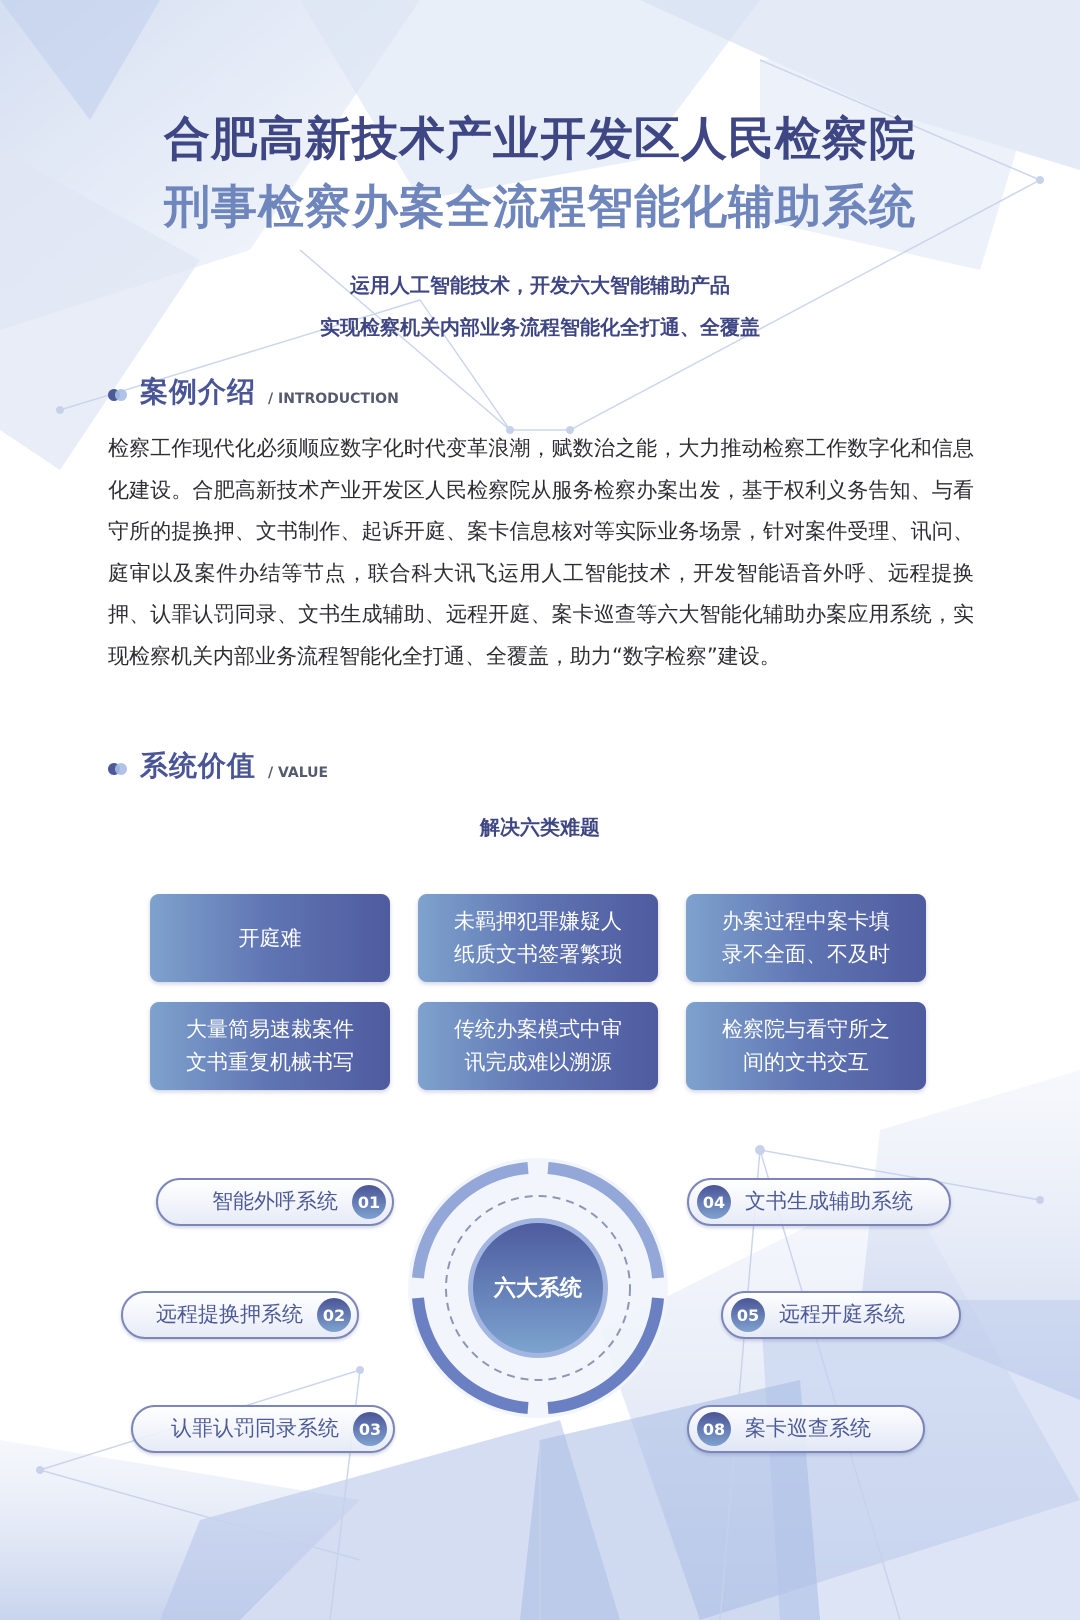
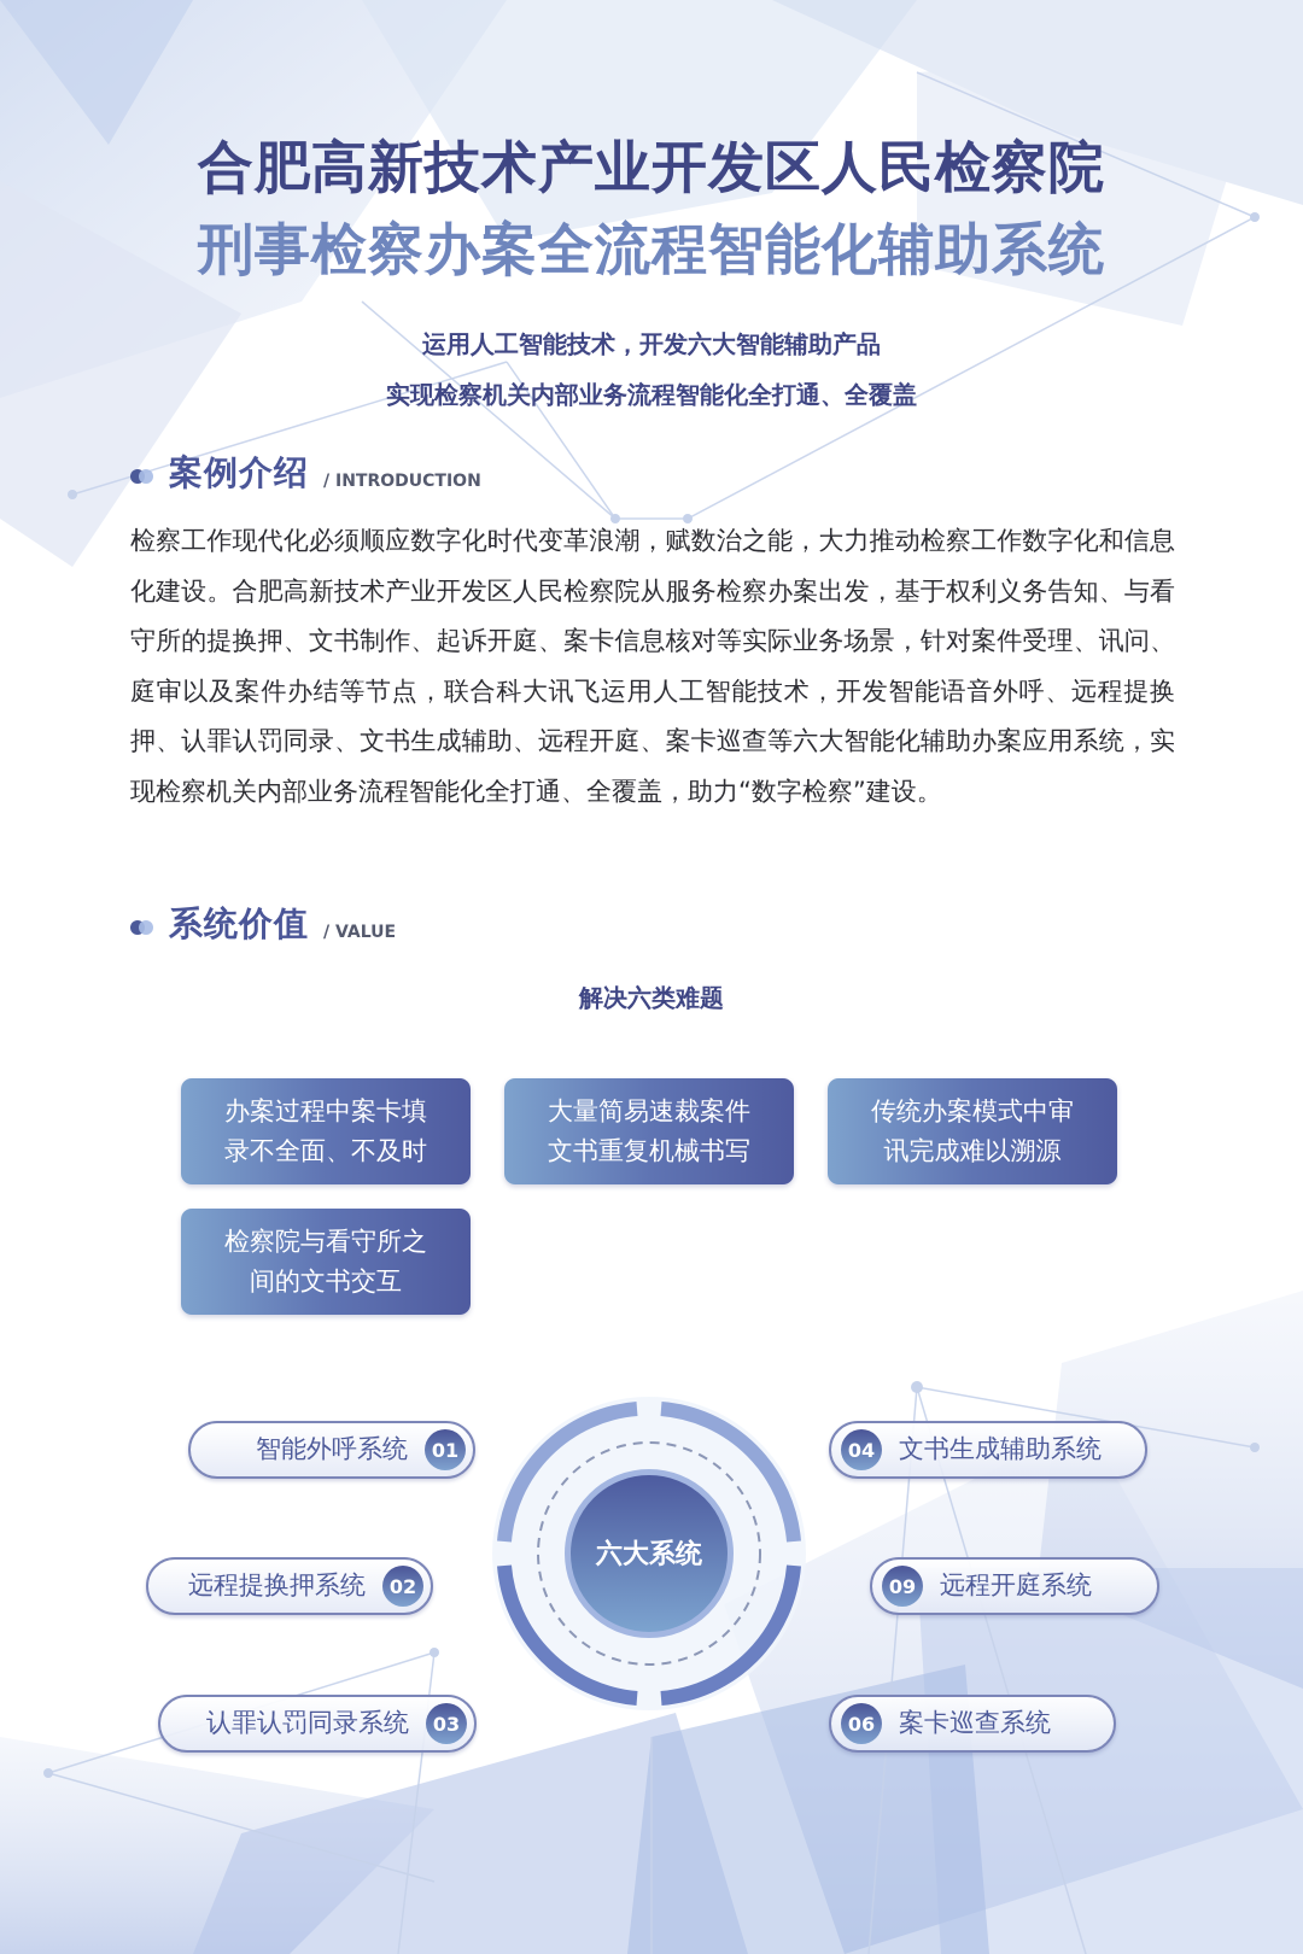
  合肥高新技术产业开发区人民检察院
  刑事检察办案全流程智能化辅助系统
  运用人工智能技术，开发六大智能辅助产品
  实现检察机关内部业务流程智能化全打通、全覆盖
  案例介绍
  / INTRODUCTION
  检察工作现代化必须顺应数字化时代变革浪潮，赋数治之能，大力推动检察工作数字化和信息化建设。合肥高新技术产业开发区人民检察院从服务检察办案出发，基于权利义务告知、与看守所的提换押、文书制作、起诉开庭、案卡信息核对等实际业务场景，针对案件受理、讯问、庭审以及案件办结等节点，联合科大讯飞运用人工智能技术，开发智能语音外呼、远程提换押、认罪认罚同录、文书生成辅助、远程开庭、案卡巡查等六大智能化辅助办案应用系统，实现检察机关内部业务流程智能化全打通、全覆盖，助力“数字检察”建设。
  系统价值
  / VALUE
  解决六类难题
- 开庭难
- 未羁押犯罪嫌疑人
- 纸质文书签署繁琐
  办案过程中案卡填
  录不全面、不及时
  大量简易速裁案件
  文书重复机械书写
  传统办案模式中审
  讯完成难以溯源
  检察院与看守所之
  间的文书交互
  六大系统
  智能外呼系统
  01
  远程提换押系统
  02
  认罪认罚同录系统
  03
  04
  文书生成辅助系统
- 05
+ 09
  远程开庭系统
- 08
+ 06
  案卡巡查系统
